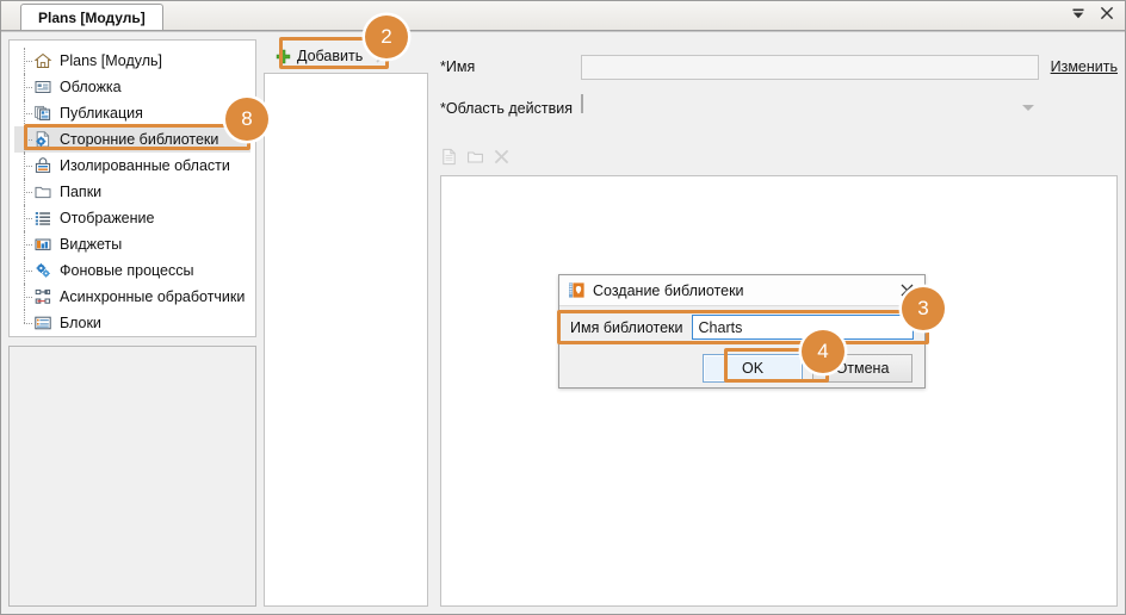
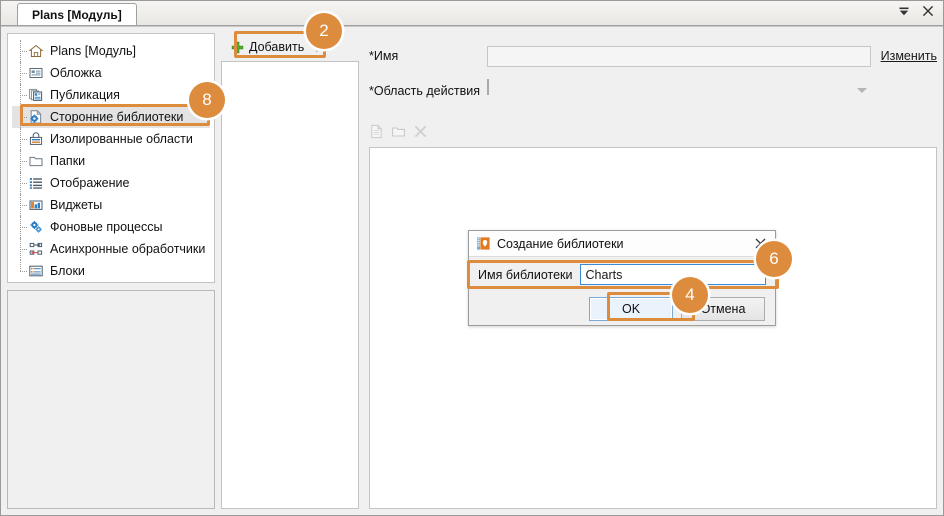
  Plans [Модуль]
  Plans [Модуль]
  Обложка
  Публикация
  Сторонние библиотеки
  Изолированные области
  Папки
  Отображение
  Виджеты
  Фоновые процессы
  Асинхронные обработчики
  Блоки
  Добавить
  *Имя
  Изменить
  *Область действия
  Создание библиотеки
  Имя библиотеки
  Charts
  OK
  Отмена
  8
  2
- 3
+ 6
  4
